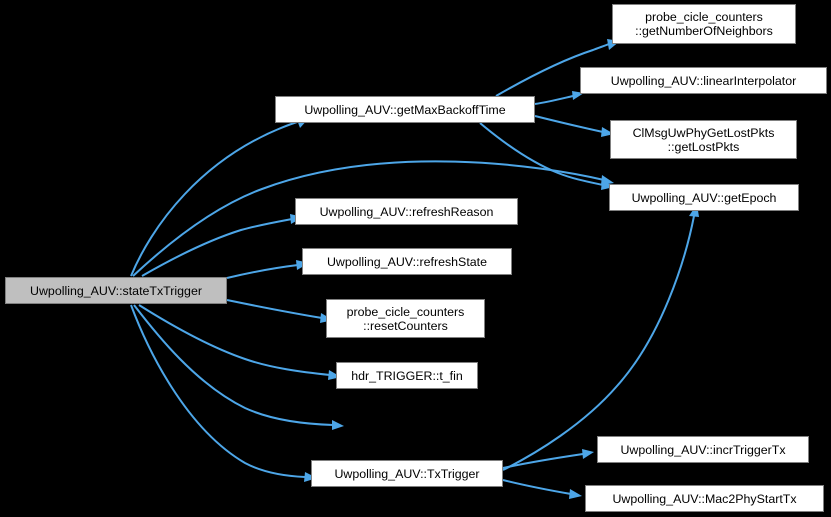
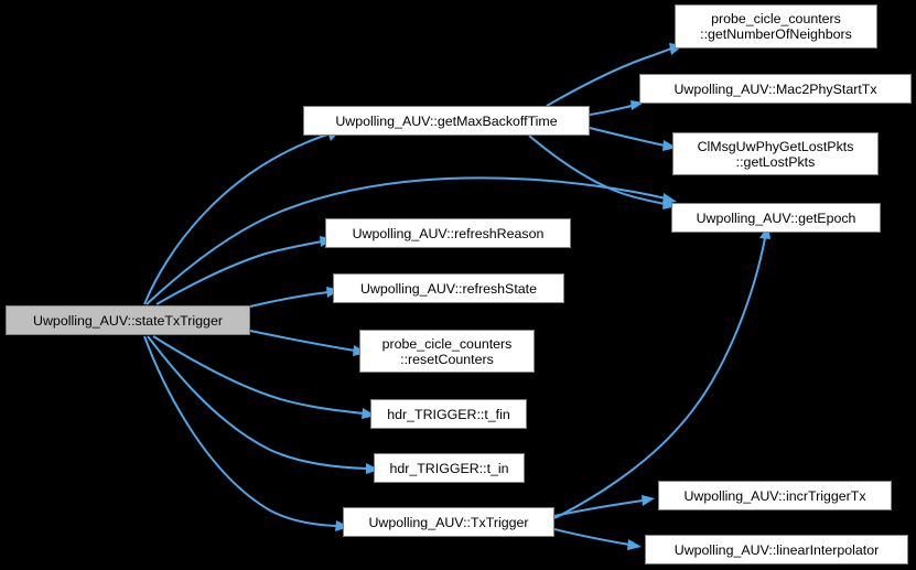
  Uwpolling_AUV::stateTxTrigger
  Uwpolling_AUV::getMaxBackoffTime
  probe_cicle_counters
  ::getNumberOfNeighbors
- Uwpolling_AUV::linearInterpolator
+ Uwpolling_AUV::Mac2PhyStartTx
  ClMsgUwPhyGetLostPkts
  ::getLostPkts
  Uwpolling_AUV::getEpoch
  Uwpolling_AUV::refreshReason
  Uwpolling_AUV::refreshState
  probe_cicle_counters
  ::resetCounters
  hdr_TRIGGER::t_fin
+ hdr_TRIGGER::t_in
  Uwpolling_AUV::TxTrigger
  Uwpolling_AUV::incrTriggerTx
- Uwpolling_AUV::Mac2PhyStartTx
+ Uwpolling_AUV::linearInterpolator
